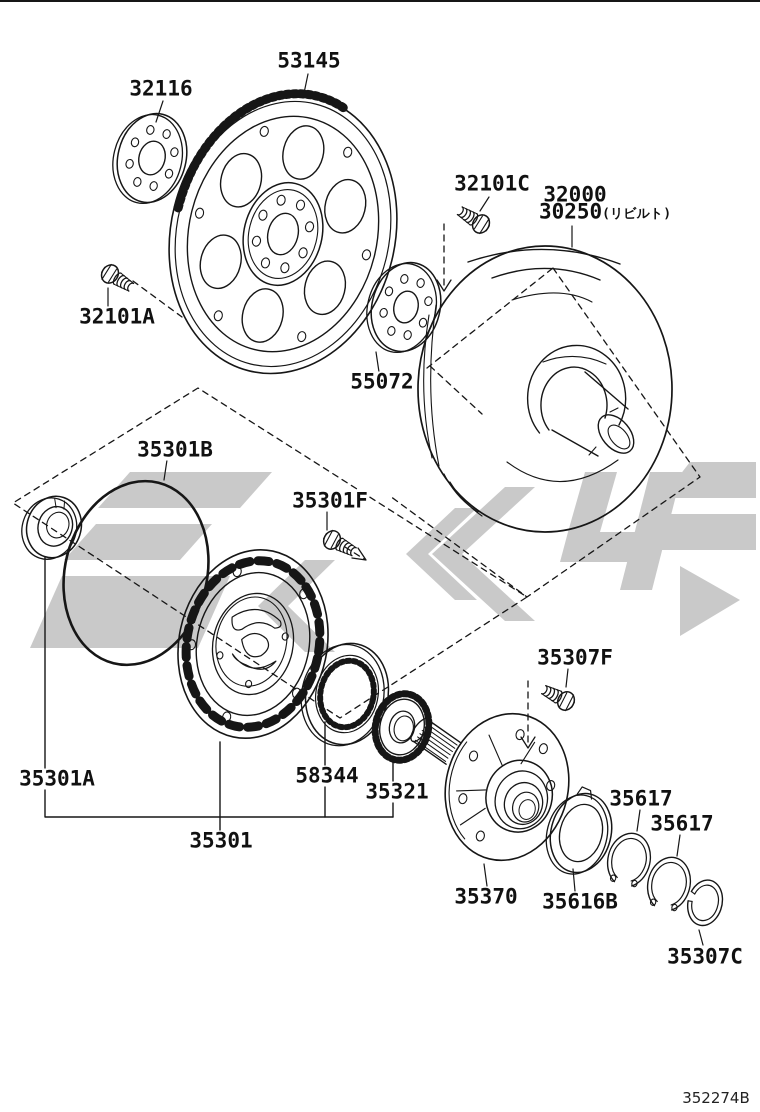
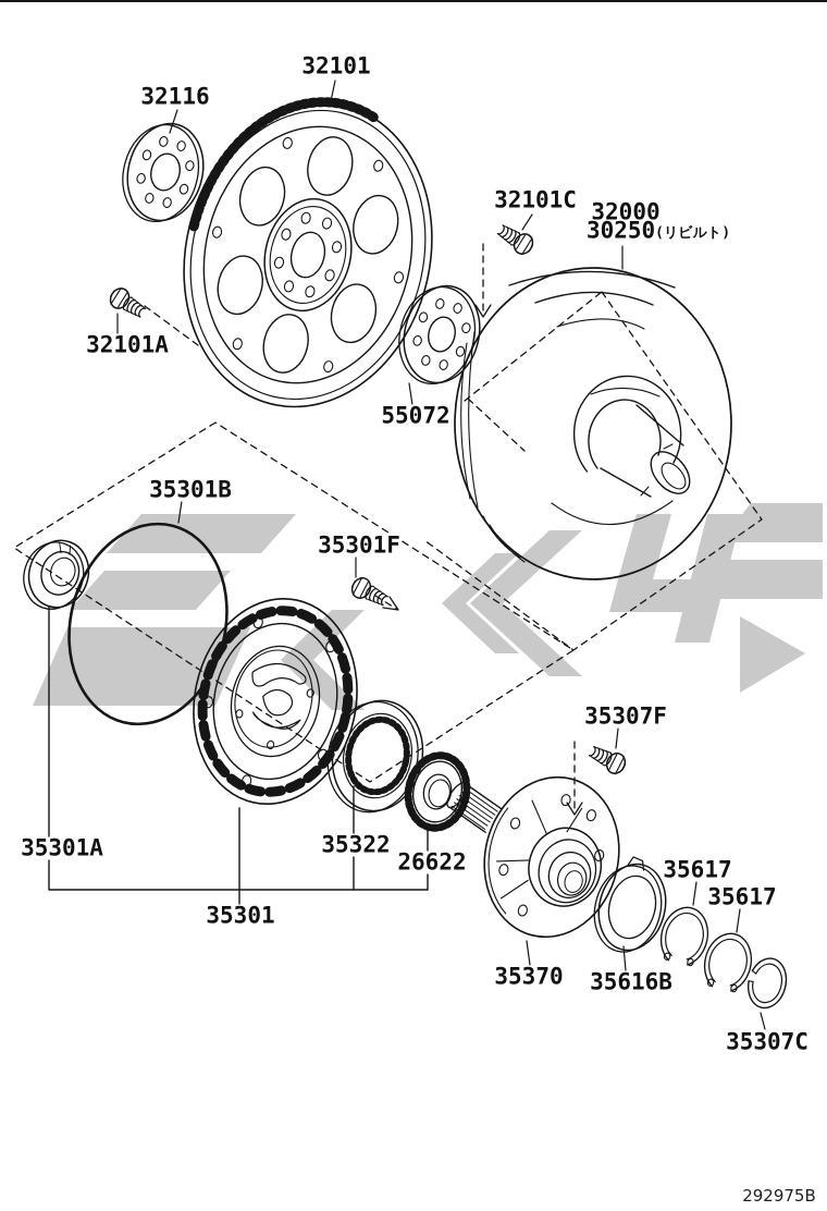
  32116
- 53145
+ 32101
  32101C
  32000
  30250(リビルト)
  32101A
  55072
  35301B
  35301F
  35307F
  35301A
- 58344
+ 35322
- 35321
+ 26622
  35301
  35370
  35616B
  35617
  35617
  35307C
- 352274B
+ 292975B
